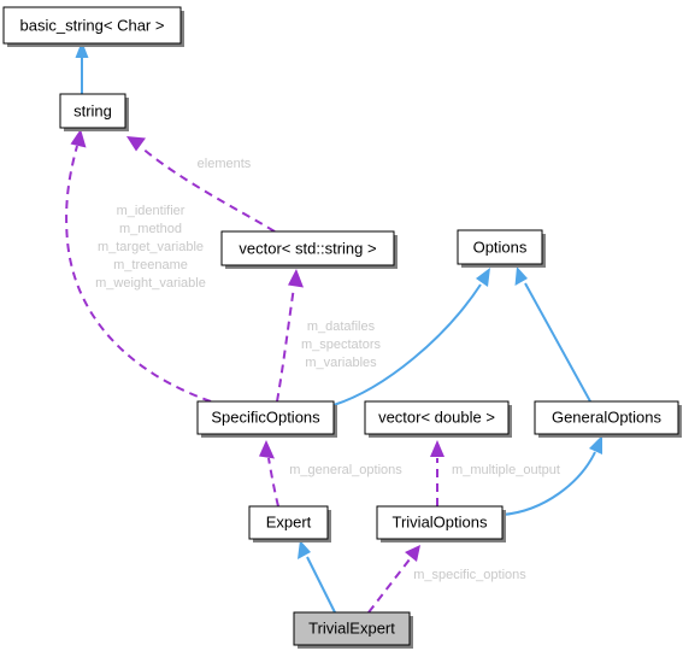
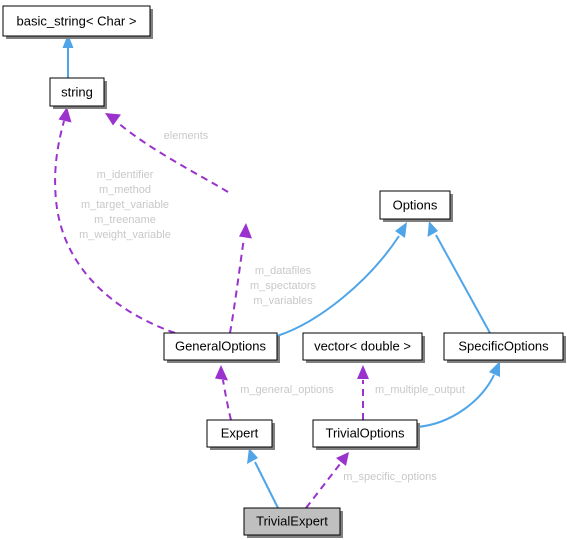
  elements
  m_identifier
  m_method
  m_target_variable
  m_treename
  m_weight_variable
  m_datafiles
  m_spectators
  m_variables
  m_general_options
  m_multiple_output
  m_specific_options
  basic_string< Char >
  string
- vector< std::string >
  Options
- SpecificOptions
+ GeneralOptions
  vector< double >
- GeneralOptions
+ SpecificOptions
  Expert
  TrivialOptions
  TrivialExpert
